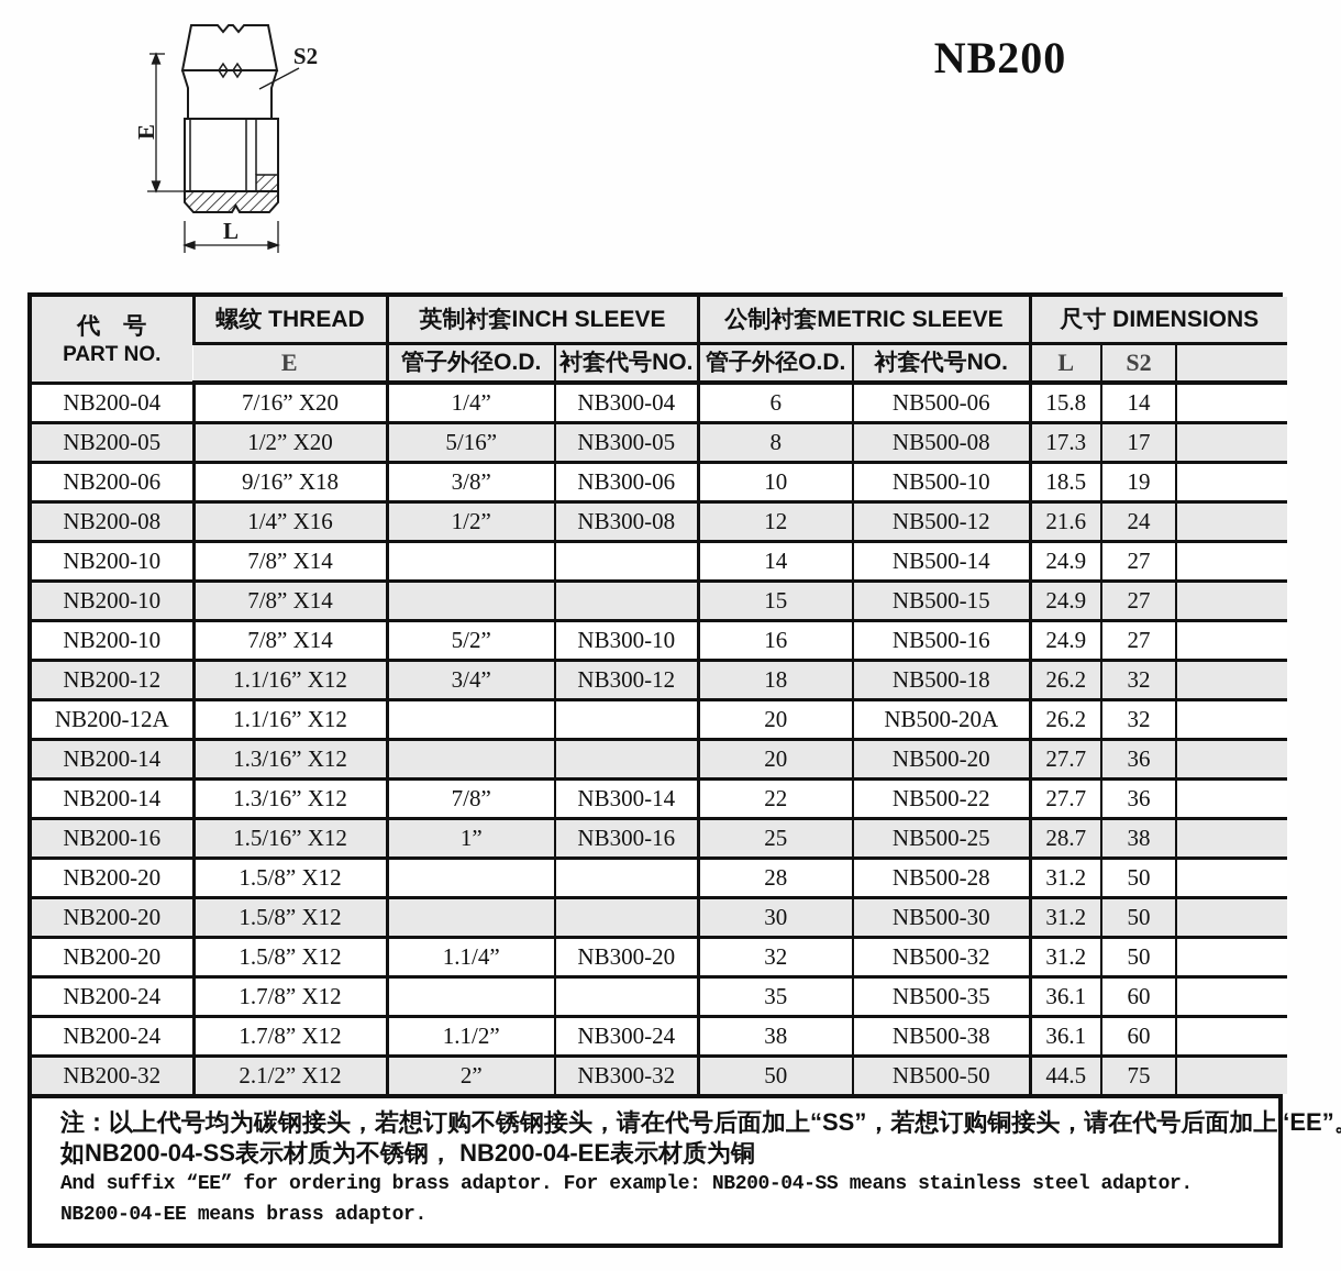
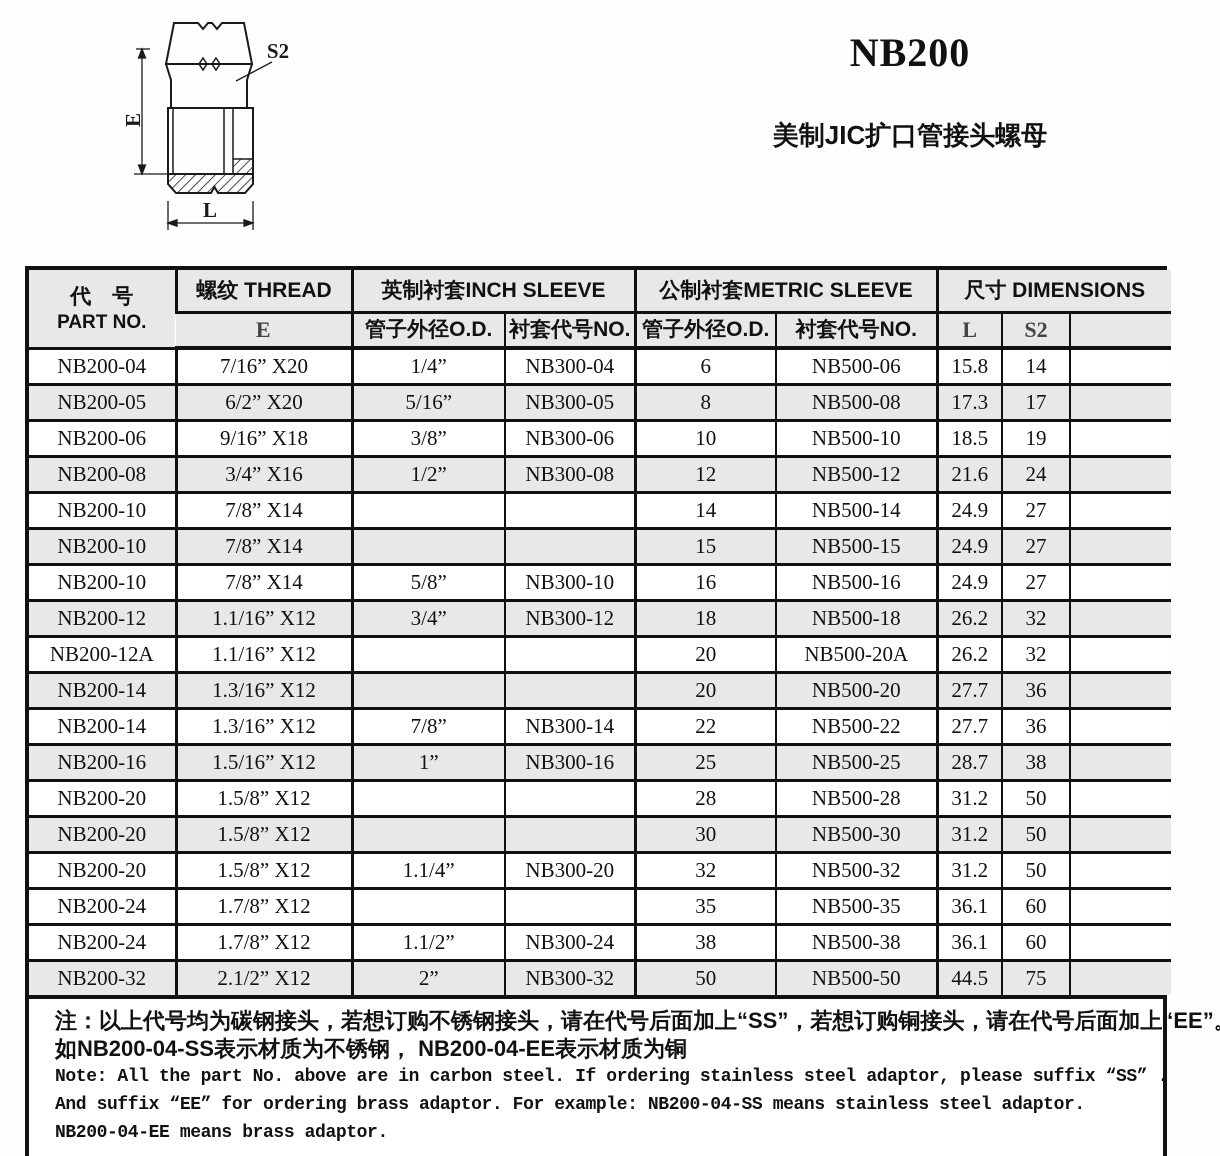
  L
  S2
  NB200
+ 美制JIC扩口管接头螺母
  代 号 PART NO.	螺纹 THREAD	英制衬套INCH SLEEVE	公制衬套METRIC SLEEVE	尺寸 DIMENSIONS
  E	管子外径O.D.	衬套代号NO.	管子外径O.D.	衬套代号NO.	L	S2
  NB200-04	7/16” X20	1/4”	NB300-04	6	NB500-06	15.8	14
- NB200-05	1/2” X20	5/16”	NB300-05	8	NB500-08	17.3	17
+ NB200-05	6/2” X20	5/16”	NB300-05	8	NB500-08	17.3	17
  NB200-06	9/16” X18	3/8”	NB300-06	10	NB500-10	18.5	19
- NB200-08	1/4” X16	1/2”	NB300-08	12	NB500-12	21.6	24
+ NB200-08	3/4” X16	1/2”	NB300-08	12	NB500-12	21.6	24
  NB200-10	7/8” X14			14	NB500-14	24.9	27
  NB200-10	7/8” X14			15	NB500-15	24.9	27
- NB200-10	7/8” X14	5/2”	NB300-10	16	NB500-16	24.9	27
+ NB200-10	7/8” X14	5/8”	NB300-10	16	NB500-16	24.9	27
  NB200-12	1.1/16” X12	3/4”	NB300-12	18	NB500-18	26.2	32
  NB200-12A	1.1/16” X12			20	NB500-20A	26.2	32
  NB200-14	1.3/16” X12			20	NB500-20	27.7	36
  NB200-14	1.3/16” X12	7/8”	NB300-14	22	NB500-22	27.7	36
  NB200-16	1.5/16” X12	1”	NB300-16	25	NB500-25	28.7	38
  NB200-20	1.5/8” X12			28	NB500-28	31.2	50
  NB200-20	1.5/8” X12			30	NB500-30	31.2	50
  NB200-20	1.5/8” X12	1.1/4”	NB300-20	32	NB500-32	31.2	50
  NB200-24	1.7/8” X12			35	NB500-35	36.1	60
  NB200-24	1.7/8” X12	1.1/2”	NB300-24	38	NB500-38	36.1	60
  NB200-32	2.1/2” X12	2”	NB300-32	50	NB500-50	44.5	75
  注：以上代号均为碳钢接头，若想订购不锈钢接头，请在代号后面加上“SS”，若想订购铜接头，请在代号后面加上“EE”
  如NB200-04-SS表示材质为不锈钢， NB200-04-EE表示材质为铜
+ Note: All the part No. above are in carbon steel. If ordering stainless steel adaptor, please suffix “SS” .
  And suffix “EE” for ordering brass adaptor. For example: NB200-04-SS means stainless steel adaptor.
  NB200-04-EE means brass adaptor.
